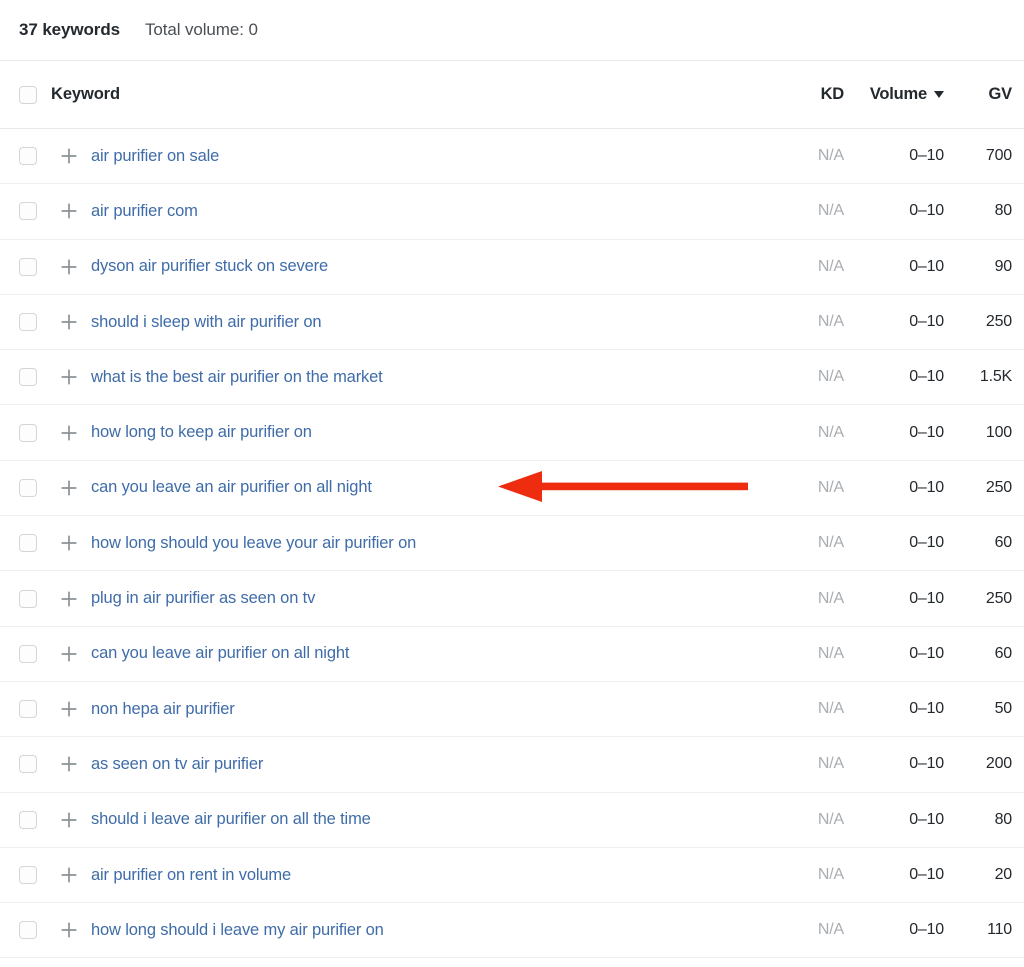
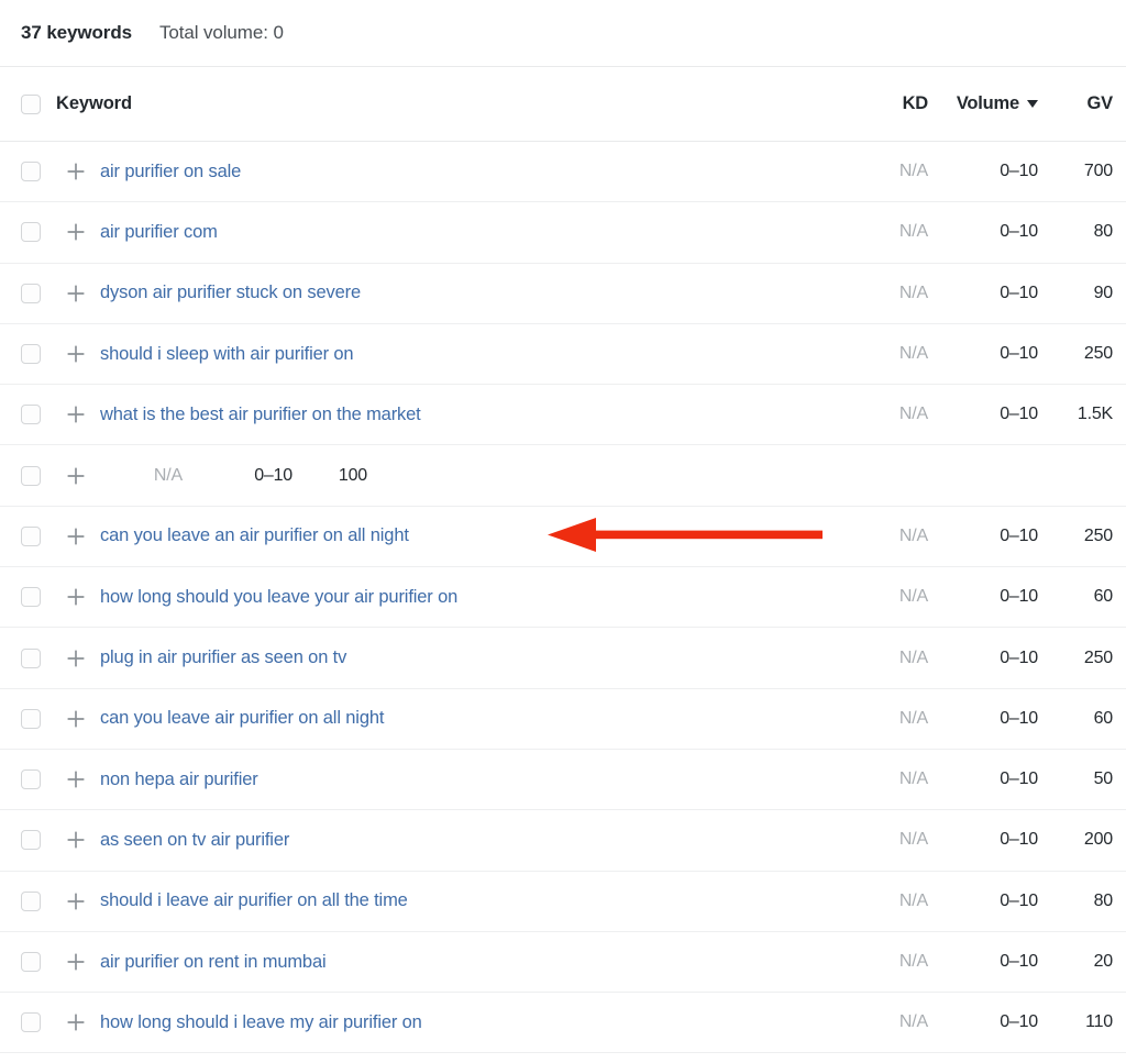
  37 keywords
  Total volume: 0
  Keyword
  KD
  Volume
  GV
  air purifier on sale
  N/A
  0–10
  700
  air purifier com
  N/A
  0–10
  80
  dyson air purifier stuck on severe
  N/A
  0–10
  90
  should i sleep with air purifier on
  N/A
  0–10
  250
  what is the best air purifier on the market
  N/A
  0–10
  1.5K
- how long to keep air purifier on
  N/A
  0–10
  100
  can you leave an air purifier on all night
  N/A
  0–10
  250
  how long should you leave your air purifier on
  N/A
  0–10
  60
  plug in air purifier as seen on tv
  N/A
  0–10
  250
  can you leave air purifier on all night
  N/A
  0–10
  60
  non hepa air purifier
  N/A
  0–10
  50
  as seen on tv air purifier
  N/A
  0–10
  200
  should i leave air purifier on all the time
  N/A
  0–10
  80
- air purifier on rent in volume
+ air purifier on rent in mumbai
  N/A
  0–10
  20
  how long should i leave my air purifier on
  N/A
  0–10
  110
